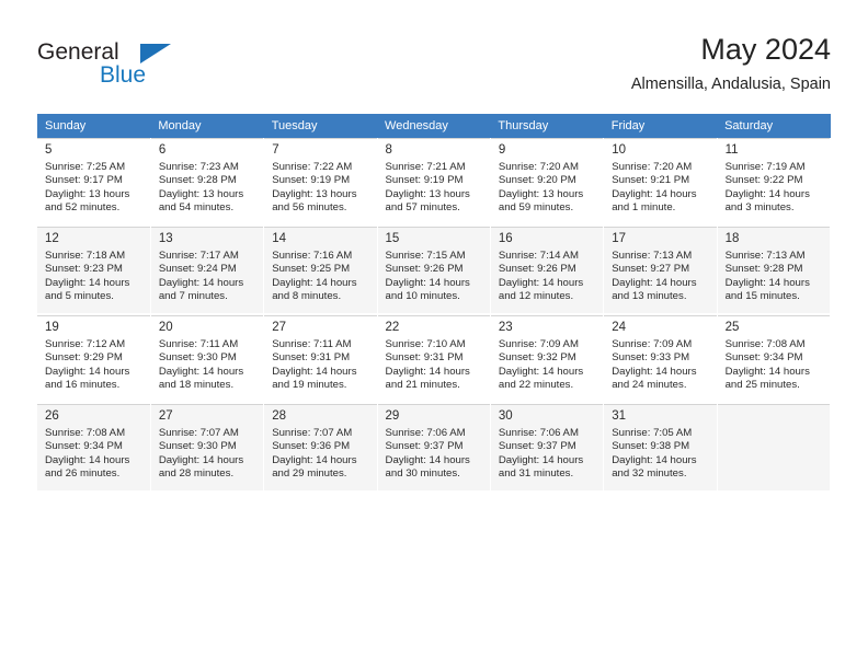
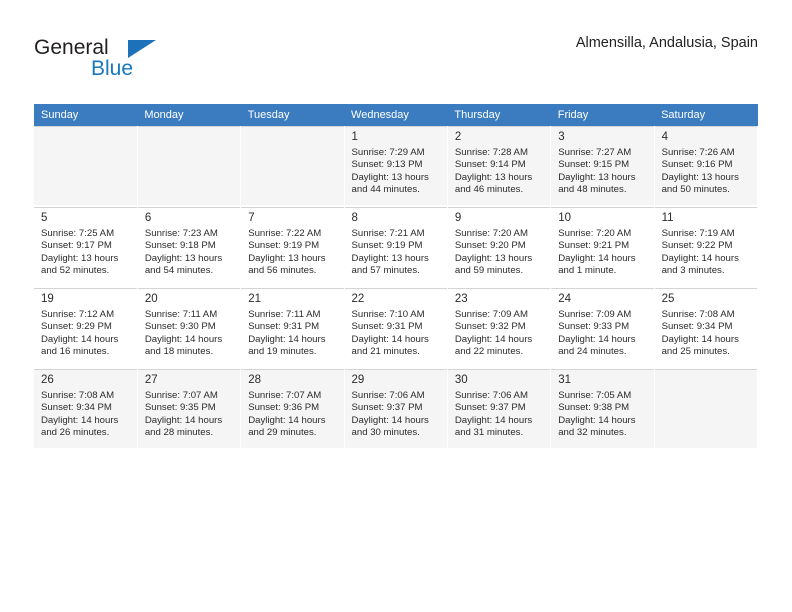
  General
  Blue
- May 2024
  Almensilla, Andalusia, Spain
  Sunday	Monday	Tuesday	Wednesday	Thursday	Friday	Saturday
+ 			1Sunrise: 7:29 AMSunset: 9:13 PMDaylight: 13 hoursand 44 minutes.	2Sunrise: 7:28 AMSunset: 9:14 PMDaylight: 13 hoursand 46 minutes.	3Sunrise: 7:27 AMSunset: 9:15 PMDaylight: 13 hoursand 48 minutes.	4Sunrise: 7:26 AMSunset: 9:16 PMDaylight: 13 hoursand 50 minutes.
- 5Sunrise: 7:25 AMSunset: 9:17 PMDaylight: 13 hoursand 52 minutes.	6Sunrise: 7:23 AMSunset: 9:28 PMDaylight: 13 hoursand 54 minutes.	7Sunrise: 7:22 AMSunset: 9:19 PMDaylight: 13 hoursand 56 minutes.	8Sunrise: 7:21 AMSunset: 9:19 PMDaylight: 13 hoursand 57 minutes.	9Sunrise: 7:20 AMSunset: 9:20 PMDaylight: 13 hoursand 59 minutes.	10Sunrise: 7:20 AMSunset: 9:21 PMDaylight: 14 hoursand 1 minute.	11Sunrise: 7:19 AMSunset: 9:22 PMDaylight: 14 hoursand 3 minutes.
+ 5Sunrise: 7:25 AMSunset: 9:17 PMDaylight: 13 hoursand 52 minutes.	6Sunrise: 7:23 AMSunset: 9:18 PMDaylight: 13 hoursand 54 minutes.	7Sunrise: 7:22 AMSunset: 9:19 PMDaylight: 13 hoursand 56 minutes.	8Sunrise: 7:21 AMSunset: 9:19 PMDaylight: 13 hoursand 57 minutes.	9Sunrise: 7:20 AMSunset: 9:20 PMDaylight: 13 hoursand 59 minutes.	10Sunrise: 7:20 AMSunset: 9:21 PMDaylight: 14 hoursand 1 minute.	11Sunrise: 7:19 AMSunset: 9:22 PMDaylight: 14 hoursand 3 minutes.
- 12Sunrise: 7:18 AMSunset: 9:23 PMDaylight: 14 hoursand 5 minutes.	13Sunrise: 7:17 AMSunset: 9:24 PMDaylight: 14 hoursand 7 minutes.	14Sunrise: 7:16 AMSunset: 9:25 PMDaylight: 14 hoursand 8 minutes.	15Sunrise: 7:15 AMSunset: 9:26 PMDaylight: 14 hoursand 10 minutes.	16Sunrise: 7:14 AMSunset: 9:26 PMDaylight: 14 hoursand 12 minutes.	17Sunrise: 7:13 AMSunset: 9:27 PMDaylight: 14 hoursand 13 minutes.	18Sunrise: 7:13 AMSunset: 9:28 PMDaylight: 14 hoursand 15 minutes.
- 19Sunrise: 7:12 AMSunset: 9:29 PMDaylight: 14 hoursand 16 minutes.	20Sunrise: 7:11 AMSunset: 9:30 PMDaylight: 14 hoursand 18 minutes.	27Sunrise: 7:11 AMSunset: 9:31 PMDaylight: 14 hoursand 19 minutes.	22Sunrise: 7:10 AMSunset: 9:31 PMDaylight: 14 hoursand 21 minutes.	23Sunrise: 7:09 AMSunset: 9:32 PMDaylight: 14 hoursand 22 minutes.	24Sunrise: 7:09 AMSunset: 9:33 PMDaylight: 14 hoursand 24 minutes.	25Sunrise: 7:08 AMSunset: 9:34 PMDaylight: 14 hoursand 25 minutes.
+ 19Sunrise: 7:12 AMSunset: 9:29 PMDaylight: 14 hoursand 16 minutes.	20Sunrise: 7:11 AMSunset: 9:30 PMDaylight: 14 hoursand 18 minutes.	21Sunrise: 7:11 AMSunset: 9:31 PMDaylight: 14 hoursand 19 minutes.	22Sunrise: 7:10 AMSunset: 9:31 PMDaylight: 14 hoursand 21 minutes.	23Sunrise: 7:09 AMSunset: 9:32 PMDaylight: 14 hoursand 22 minutes.	24Sunrise: 7:09 AMSunset: 9:33 PMDaylight: 14 hoursand 24 minutes.	25Sunrise: 7:08 AMSunset: 9:34 PMDaylight: 14 hoursand 25 minutes.
- 26Sunrise: 7:08 AMSunset: 9:34 PMDaylight: 14 hoursand 26 minutes.	27Sunrise: 7:07 AMSunset: 9:30 PMDaylight: 14 hoursand 28 minutes.	28Sunrise: 7:07 AMSunset: 9:36 PMDaylight: 14 hoursand 29 minutes.	29Sunrise: 7:06 AMSunset: 9:37 PMDaylight: 14 hoursand 30 minutes.	30Sunrise: 7:06 AMSunset: 9:37 PMDaylight: 14 hoursand 31 minutes.	31Sunrise: 7:05 AMSunset: 9:38 PMDaylight: 14 hoursand 32 minutes.
+ 26Sunrise: 7:08 AMSunset: 9:34 PMDaylight: 14 hoursand 26 minutes.	27Sunrise: 7:07 AMSunset: 9:35 PMDaylight: 14 hoursand 28 minutes.	28Sunrise: 7:07 AMSunset: 9:36 PMDaylight: 14 hoursand 29 minutes.	29Sunrise: 7:06 AMSunset: 9:37 PMDaylight: 14 hoursand 30 minutes.	30Sunrise: 7:06 AMSunset: 9:37 PMDaylight: 14 hoursand 31 minutes.	31Sunrise: 7:05 AMSunset: 9:38 PMDaylight: 14 hoursand 32 minutes.
